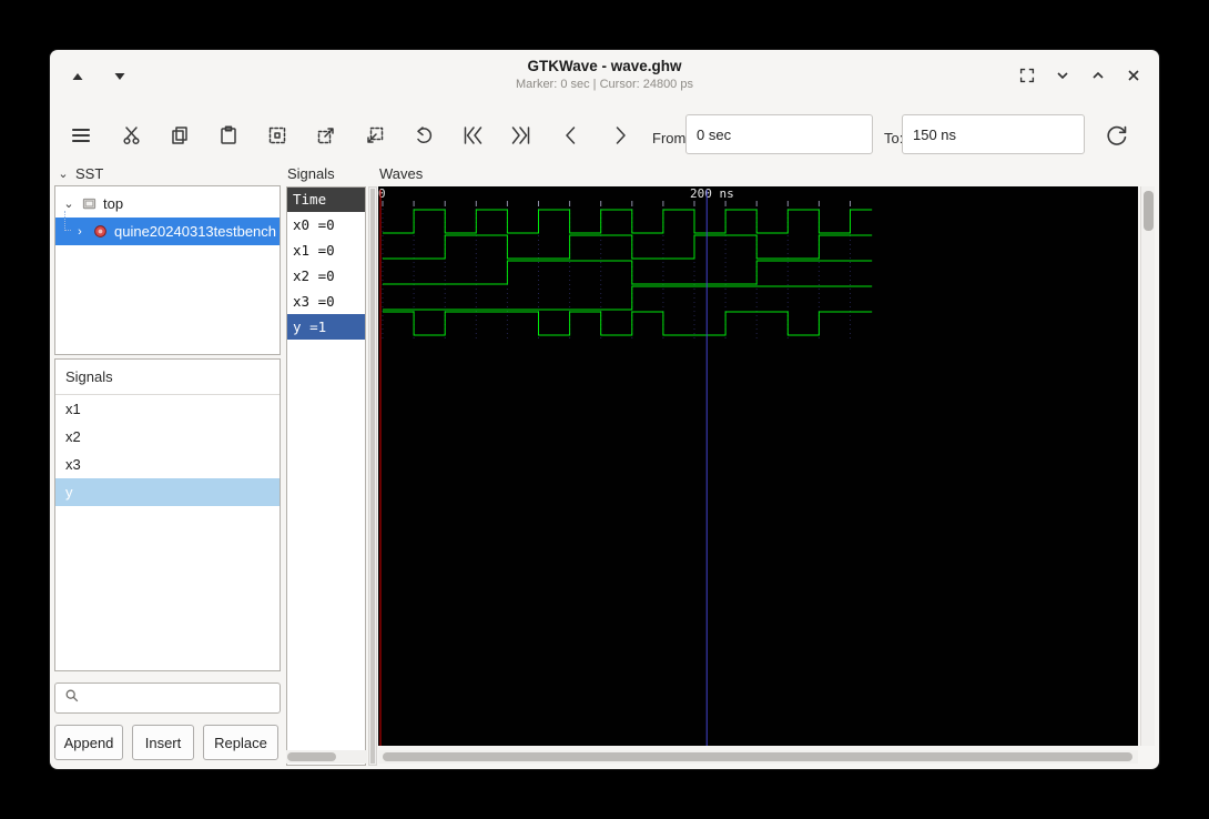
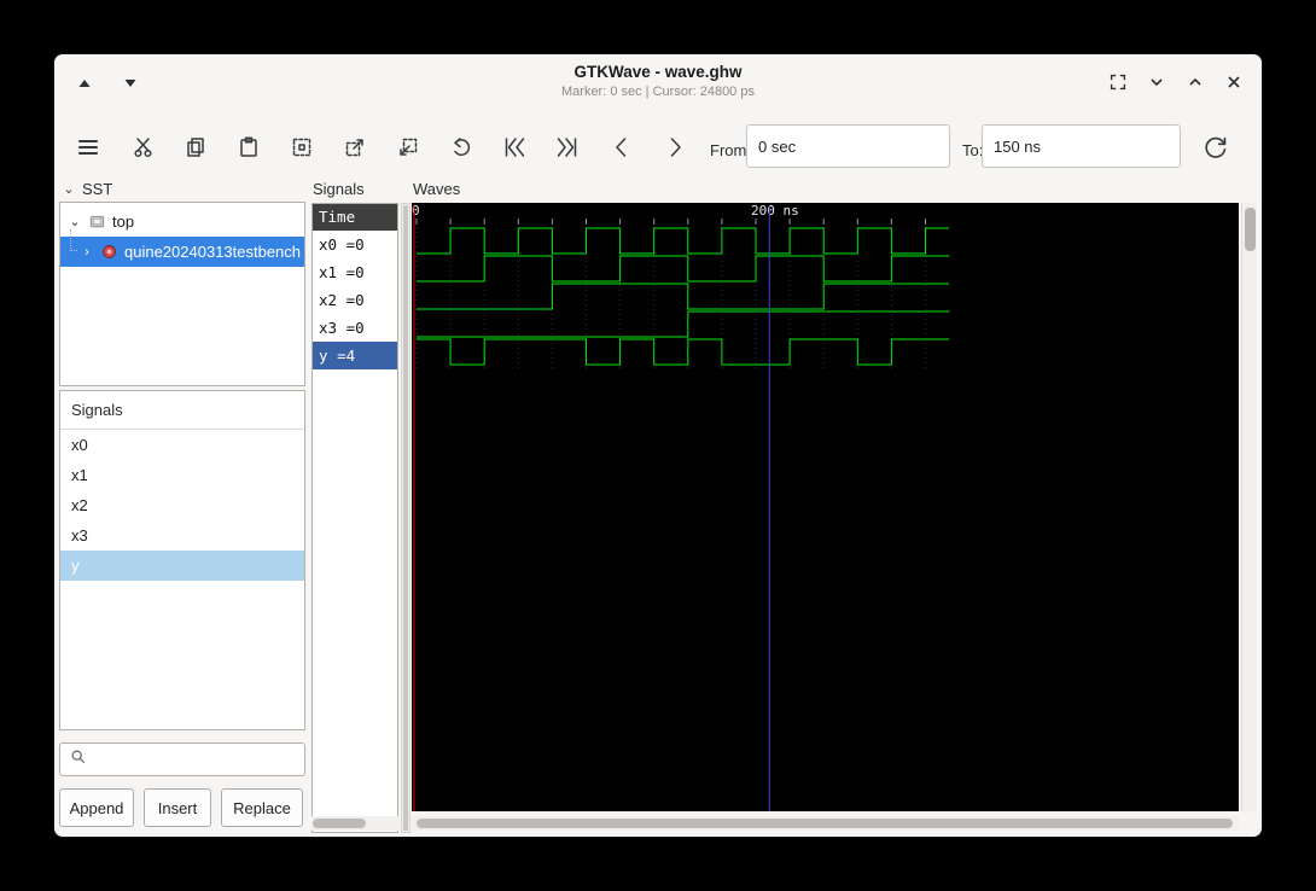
  GTKWave - wave.ghw
  Marker: 0 sec | Cursor: 24800 ps
  From
  0 sec
  150 ns
  ⌄
  SST
  ⌄
  top
  ›
  quine20240313testbench
  Signals
+ x0
  x1
  x2
  x3
  y
  Append
  Insert
  Replace
  Signals
  Time
  x0 =0
  x1 =0
  x2 =0
  x3 =0
- y =1
+ y =4
  Waves
  0
  200 ns
